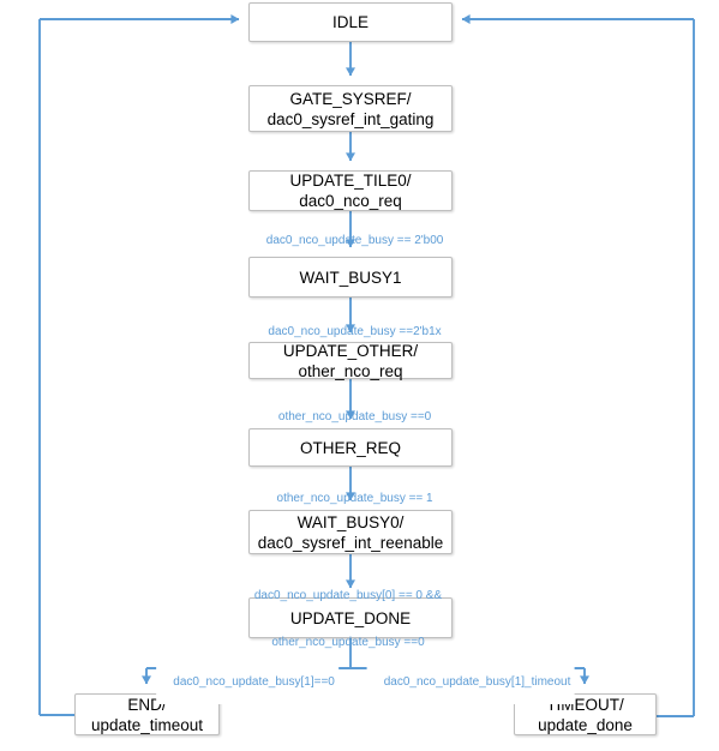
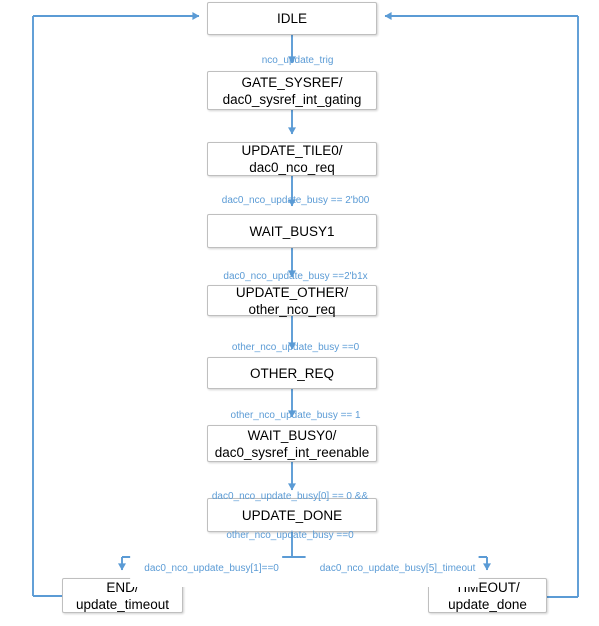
  IDLE
  GATE_SYSREF/
  dac0_sysref_int_gating
  UPDATE_TILE0/
  dac0_nco_req
  WAIT_BUSY1
  UPDATE_OTHER/
  other_nco_req
  OTHER_REQ
  WAIT_BUSY0/
  dac0_sysref_int_reenable
  UPDATE_DONE
  END/
  update_timeout
  TIMEOUT/
  update_done
+ nco_update_trig
  dac0_nco_update_busy == 2'b00
  dac0_nco_update_busy ==2'b1x
  other_nco_update_busy ==0
  other_nco_update_busy == 1
  dac0_nco_update_busy[0] == 0 &&
  other_nco_update_busy ==0
  dac0_nco_update_busy[1]==0
- dac0_nco_update_busy[1]_timeout
+ dac0_nco_update_busy[5]_timeout
